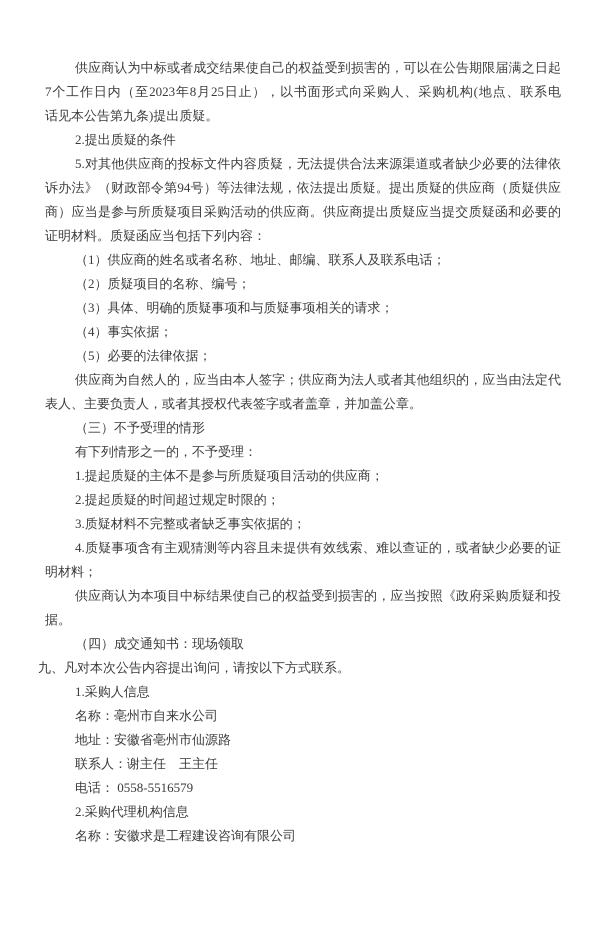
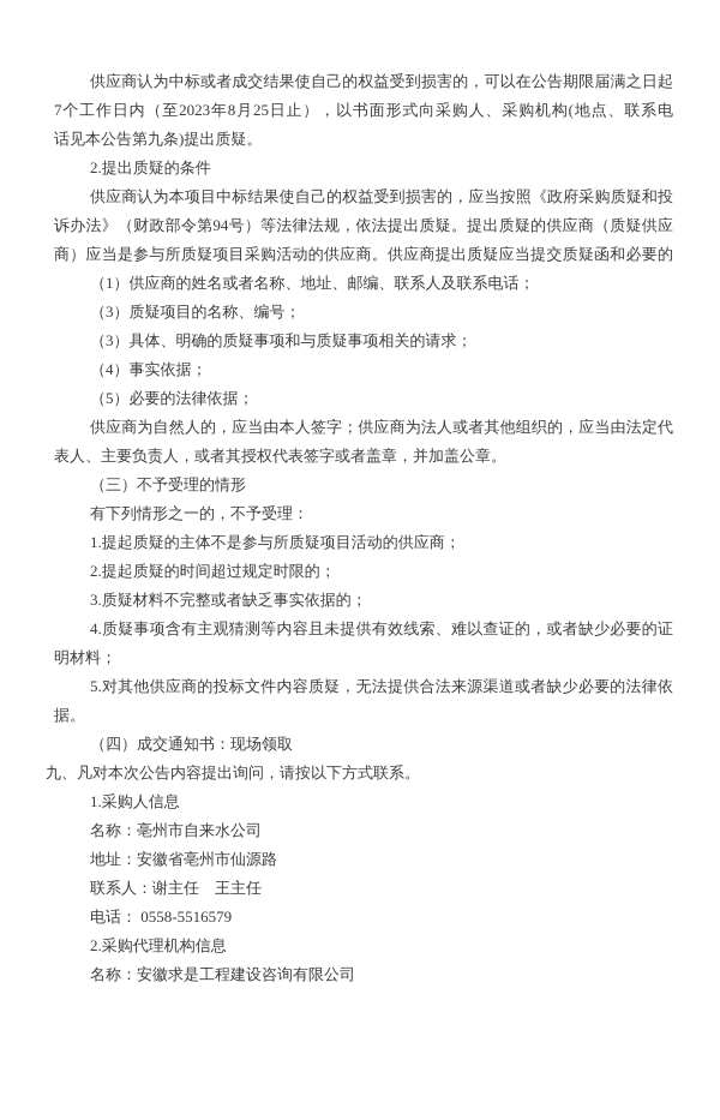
  供应商认为中标或者成交结果使自己的权益受到损害的，可以在公告期限届满之日起
  7个工作日内（至2023年8月25日止），以书面形式向采购人、采购机构(地点、联系电
  话见本公告第九条)提出质疑。
  2.提出质疑的条件
- 5.对其他供应商的投标文件内容质疑，无法提供合法来源渠道或者缺少必要的法律依
+ 供应商认为本项目中标结果使自己的权益受到损害的，应当按照《政府采购质疑和投
  诉办法》（财政部令第94号）等法律法规，依法提出质疑。提出质疑的供应商（质疑供应
  商）应当是参与所质疑项目采购活动的供应商。供应商提出质疑应当提交质疑函和必要的
- 证明材料。质疑函应当包括下列内容：
  （1）供应商的姓名或者名称、地址、邮编、联系人及联系电话；
- （2）质疑项目的名称、编号；
+ （3）质疑项目的名称、编号；
  （3）具体、明确的质疑事项和与质疑事项相关的请求；
  （4）事实依据；
  （5）必要的法律依据；
  供应商为自然人的，应当由本人签字；供应商为法人或者其他组织的，应当由法定代
  表人、主要负责人，或者其授权代表签字或者盖章，并加盖公章。
  （三）不予受理的情形
  有下列情形之一的，不予受理：
  1.提起质疑的主体不是参与所质疑项目活动的供应商；
  2.提起质疑的时间超过规定时限的；
  3.质疑材料不完整或者缺乏事实依据的；
  4.质疑事项含有主观猜测等内容且未提供有效线索、难以查证的，或者缺少必要的证
  明材料；
- 供应商认为本项目中标结果使自己的权益受到损害的，应当按照《政府采购质疑和投
+ 5.对其他供应商的投标文件内容质疑，无法提供合法来源渠道或者缺少必要的法律依
  据。
  （四）成交通知书：现场领取
  九、凡对本次公告内容提出询问，请按以下方式联系。
  1.采购人信息
  名称：亳州市自来水公司
  地址：安徽省亳州市仙源路
  联系人：谢主任 王主任
  电话： 0558-5516579
  2.采购代理机构信息
  名称：安徽求是工程建设咨询有限公司
